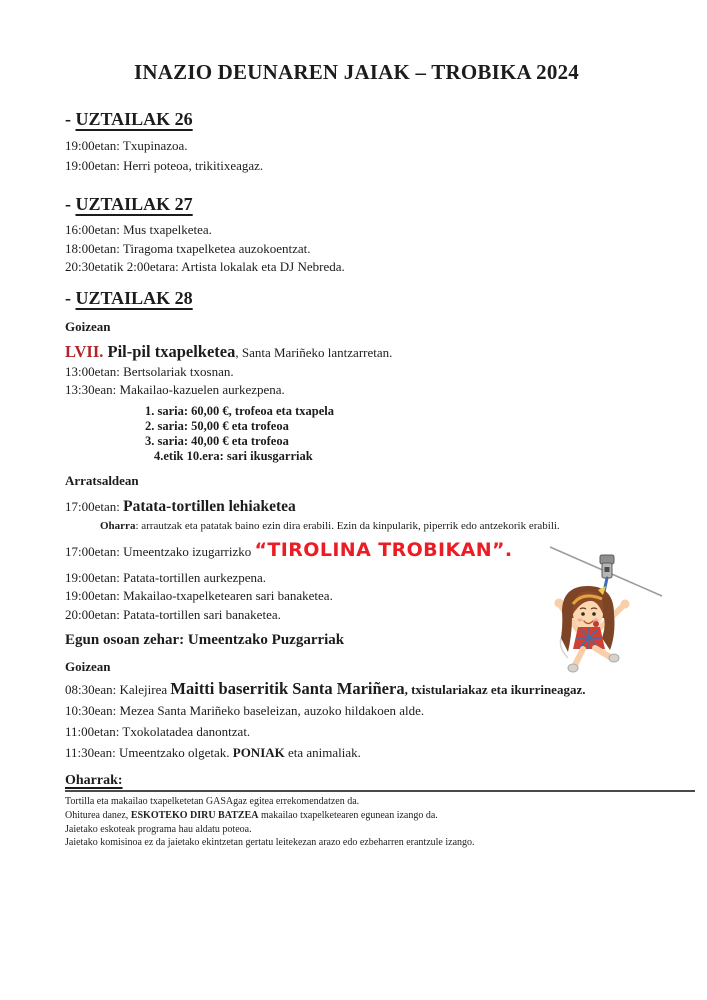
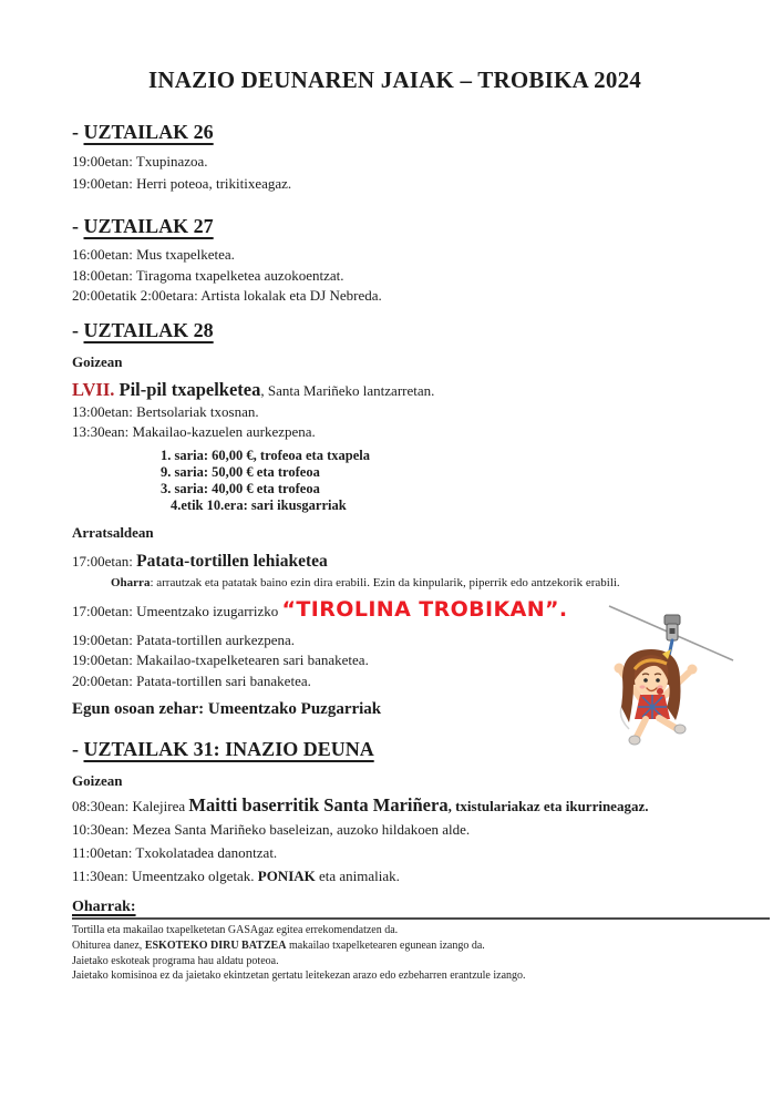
  INAZIO DEUNAREN JAIAK – TROBIKA 2024
  - UZTAILAK 26
  19:00etan: Txupinazoa.
  19:00etan: Herri poteoa, trikitixeagaz.
  - UZTAILAK 27
  16:00etan: Mus txapelketea.
  18:00etan: Tiragoma txapelketea auzokoentzat.
- 20:30etatik 2:00etara: Artista lokalak eta DJ Nebreda.
+ 20:00etatik 2:00etara: Artista lokalak eta DJ Nebreda.
  - UZTAILAK 28
  Goizean
  LVII. Pil-pil txapelketea, Santa Mariñeko lantzarretan.
  13:00etan: Bertsolariak txosnan.
  13:30ean: Makailao-kazuelen aurkezpena.
  1. saria: 60,00 €, trofeoa eta txapela
- 2. saria: 50,00 € eta trofeoa
+ 9. saria: 50,00 € eta trofeoa
  3. saria: 40,00 € eta trofeoa
  4.etik 10.era: sari ikusgarriak
  Arratsaldean
  17:00etan: Patata-tortillen lehiaketea
  Oharra: arrautzak eta patatak baino ezin dira erabili. Ezin da kinpularik, piperrik edo antzekorik erabili.
  17:00etan: Umeentzako izugarrizko “TIROLINA TROBIKAN”.
  19:00etan: Patata-tortillen aurkezpena.
  19:00etan: Makailao-txapelketearen sari banaketea.
  20:00etan: Patata-tortillen sari banaketea.
  Egun osoan zehar: Umeentzako Puzgarriak
+ - UZTAILAK 31: INAZIO DEUNA
  Goizean
  08:30ean: Kalejirea Maitti baserritik Santa Mariñera, txistulariakaz eta ikurrineagaz.
  10:30ean: Mezea Santa Mariñeko baseleizan, auzoko hildakoen alde.
  11:00etan: Txokolatadea danontzat.
  11:30ean: Umeentzako olgetak. PONIAK eta animaliak.
  Oharrak:
  Tortilla eta makailao txapelketetan GASAgaz egitea errekomendatzen da.
  Ohiturea danez, ESKOTEKO DIRU BATZEA makailao txapelketearen egunean izango da.
  Jaietako eskoteak programa hau aldatu poteoa.
  Jaietako komisinoa ez da jaietako ekintzetan gertatu leitekezan arazo edo ezbeharren erantzule izango.
